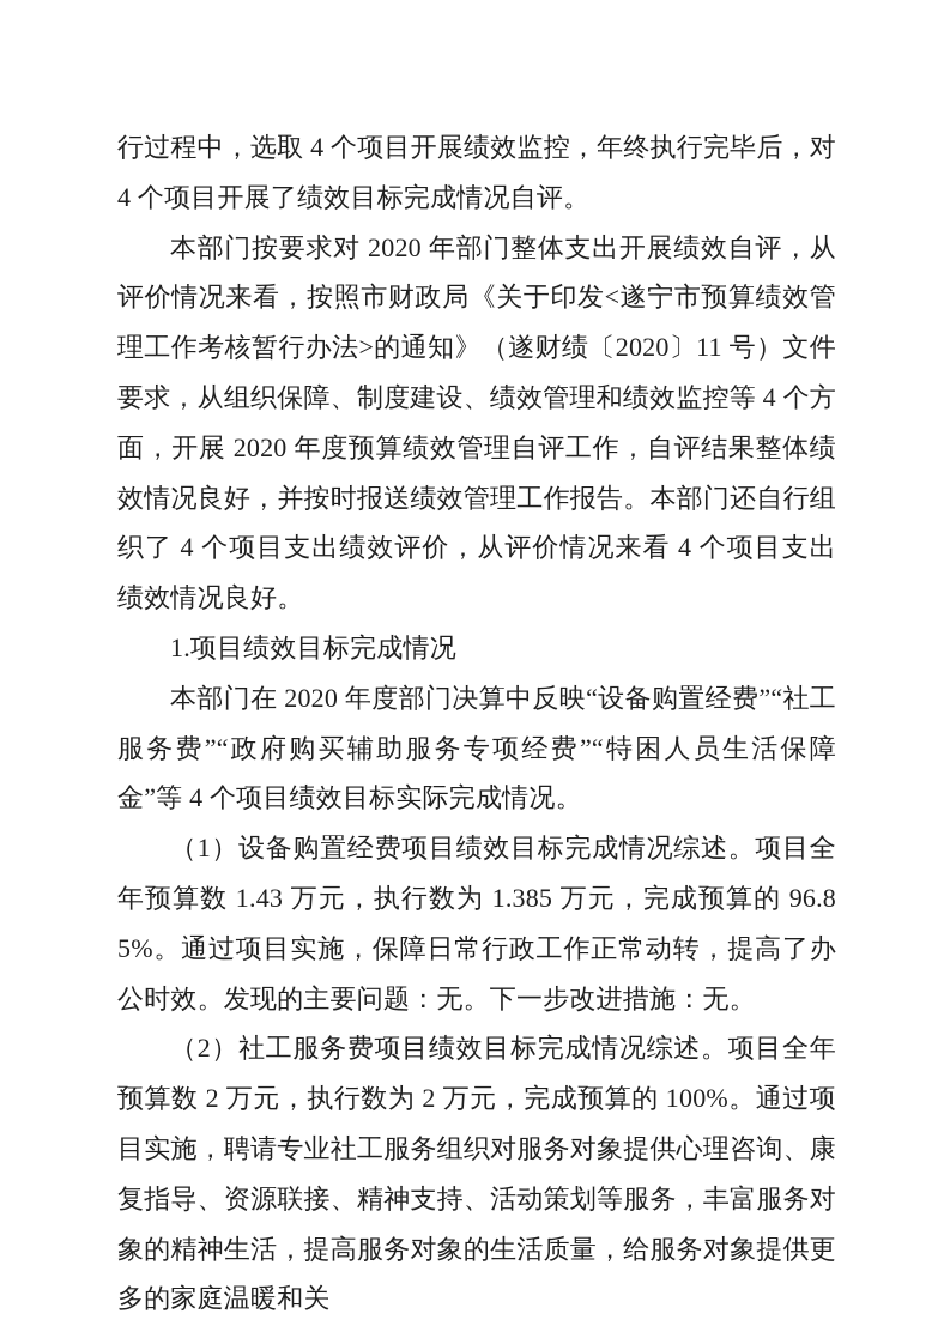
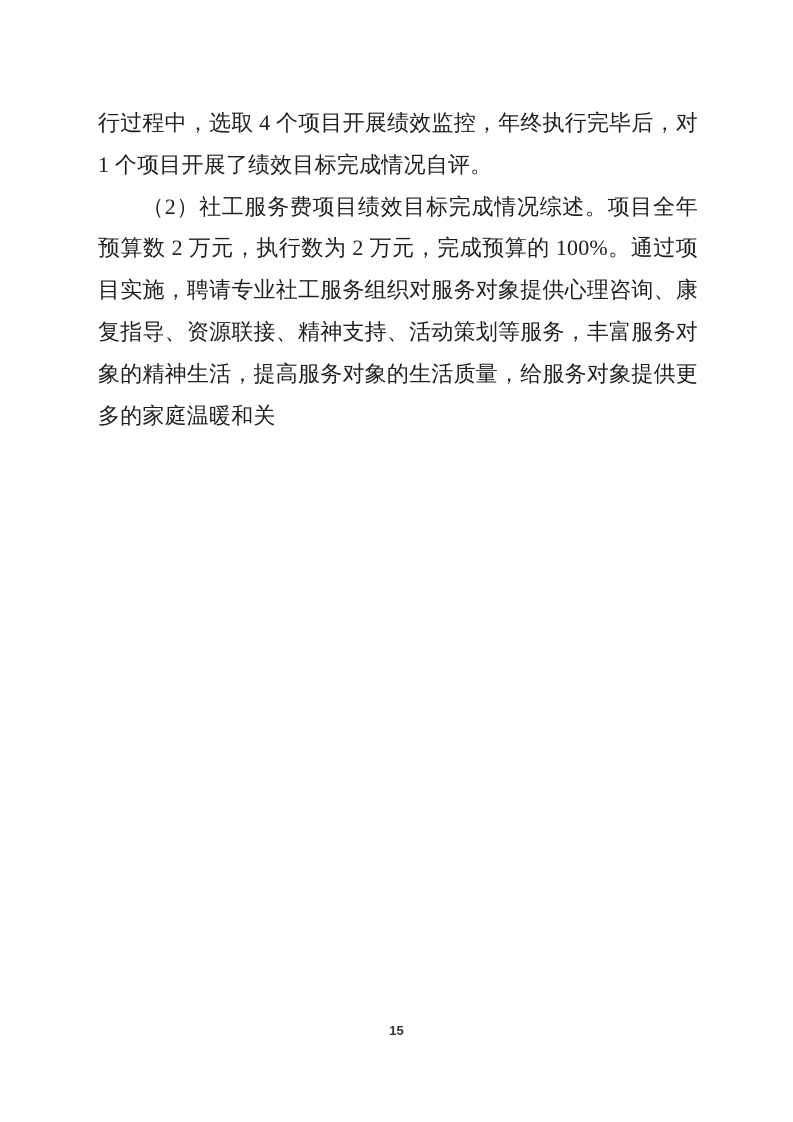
- 行过程中，选取 4 个项目开展绩效监控，年终执行完毕后，对 4 个项目开展了绩效目标完成情况自评。
+ 行过程中，选取 4 个项目开展绩效监控，年终执行完毕后，对 1 个项目开展了绩效目标完成情况自评。
- 本部门按要求对 2020 年部门整体支出开展绩效自评，从评价情况来看，按照市财政局《关于印发<遂宁市预算绩效管理工作考核暂行办法>的通知》（遂财绩〔2020〕11 号）文件要求，从组织保障、制度建设、绩效管理和绩效监控等 4 个方面，开展 2020 年度预算绩效管理自评工作，自评结果整体绩效情况良好，并按时报送绩效管理工作报告。本部门还自行组织了 4 个项目支出绩效评价，从评价情况来看 4 个项目支出绩效情况良好。
- 1.项目绩效目标完成情况
- 本部门在 2020 年度部门决算中反映“设备购置经费”“社工服务费”“政府购买辅助服务专项经费”“特困人员生活保障金”等 4 个项目绩效目标实际完成情况。
- （1）设备购置经费项目绩效目标完成情况综述。项目全年预算数 1.43 万元，执行数为 1.385 万元，完成预算的 96.85%。通过项目实施，保障日常行政工作正常动转，提高了办公时效。发现的主要问题：无。下一步改进措施：无。
  （2）社工服务费项目绩效目标完成情况综述。项目全年预算数 2 万元，执行数为 2 万元，完成预算的 100%。通过项目实施，聘请专业社工服务组织对服务对象提供心理咨询、康复指导、资源联接、精神支持、活动策划等服务，丰富服务对象的精神生活，提高服务对象的生活质量，给服务对象提供更多的家庭温暖和关
+ 15
